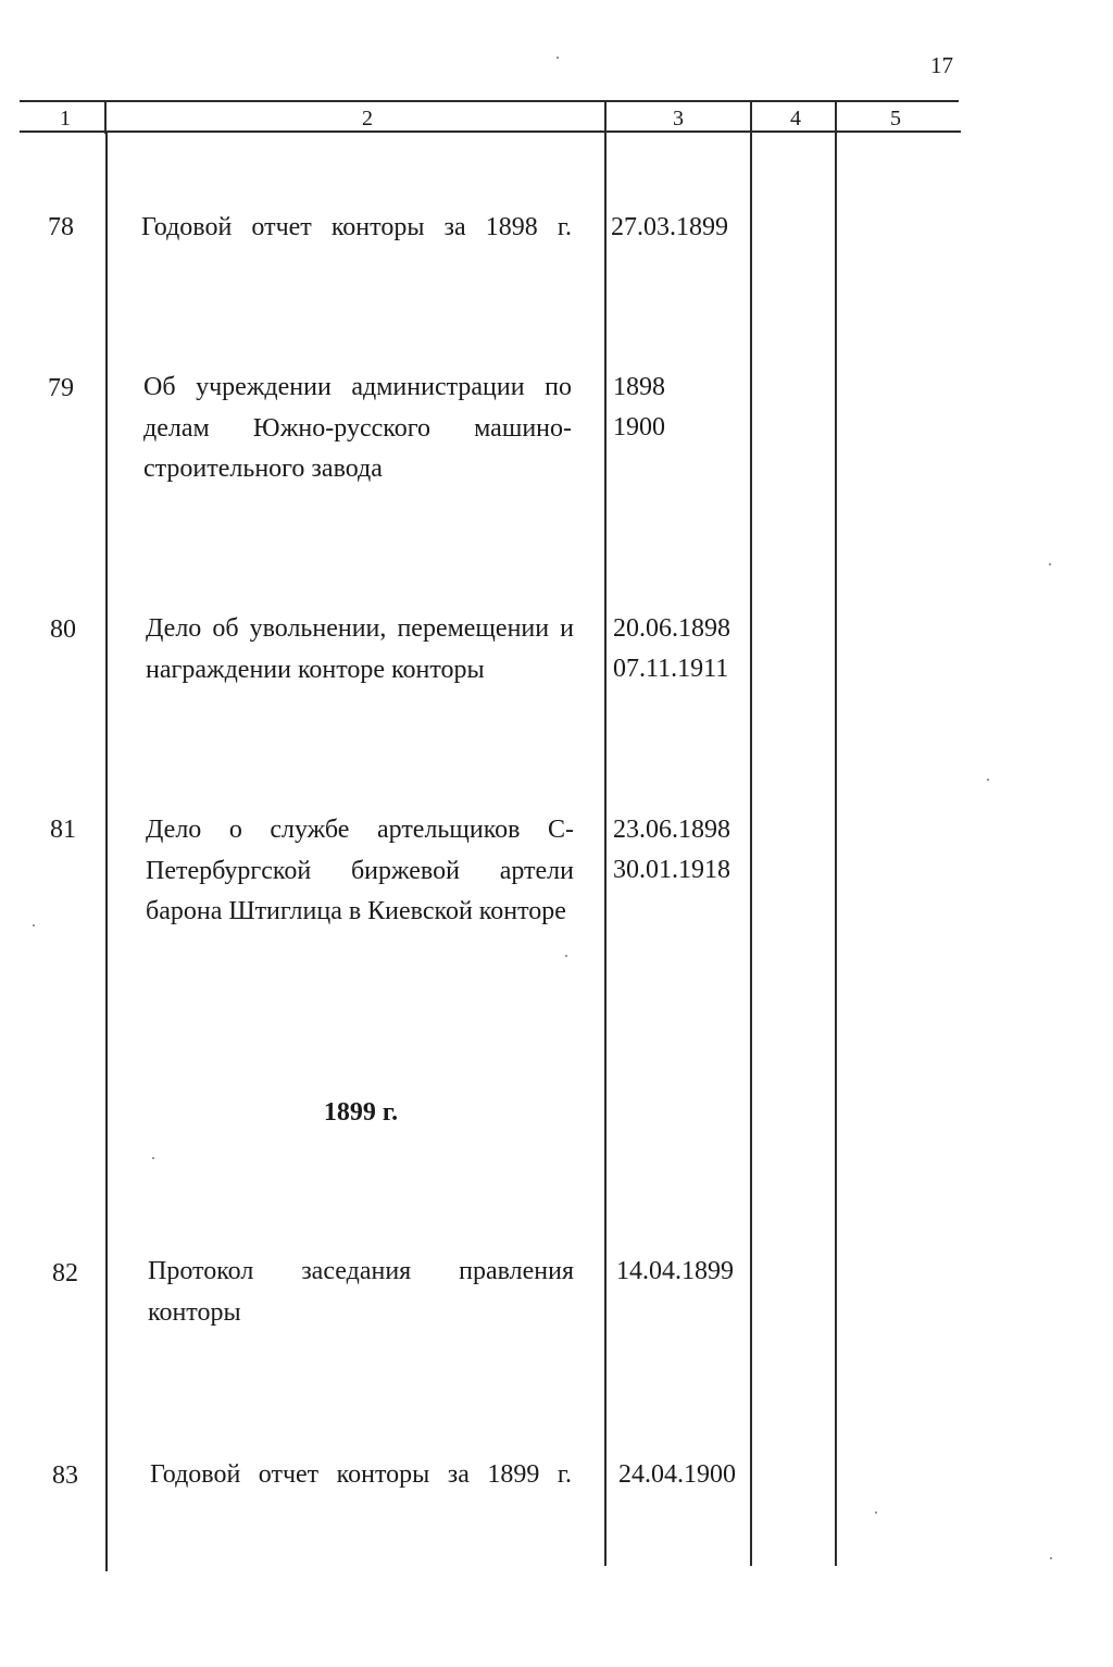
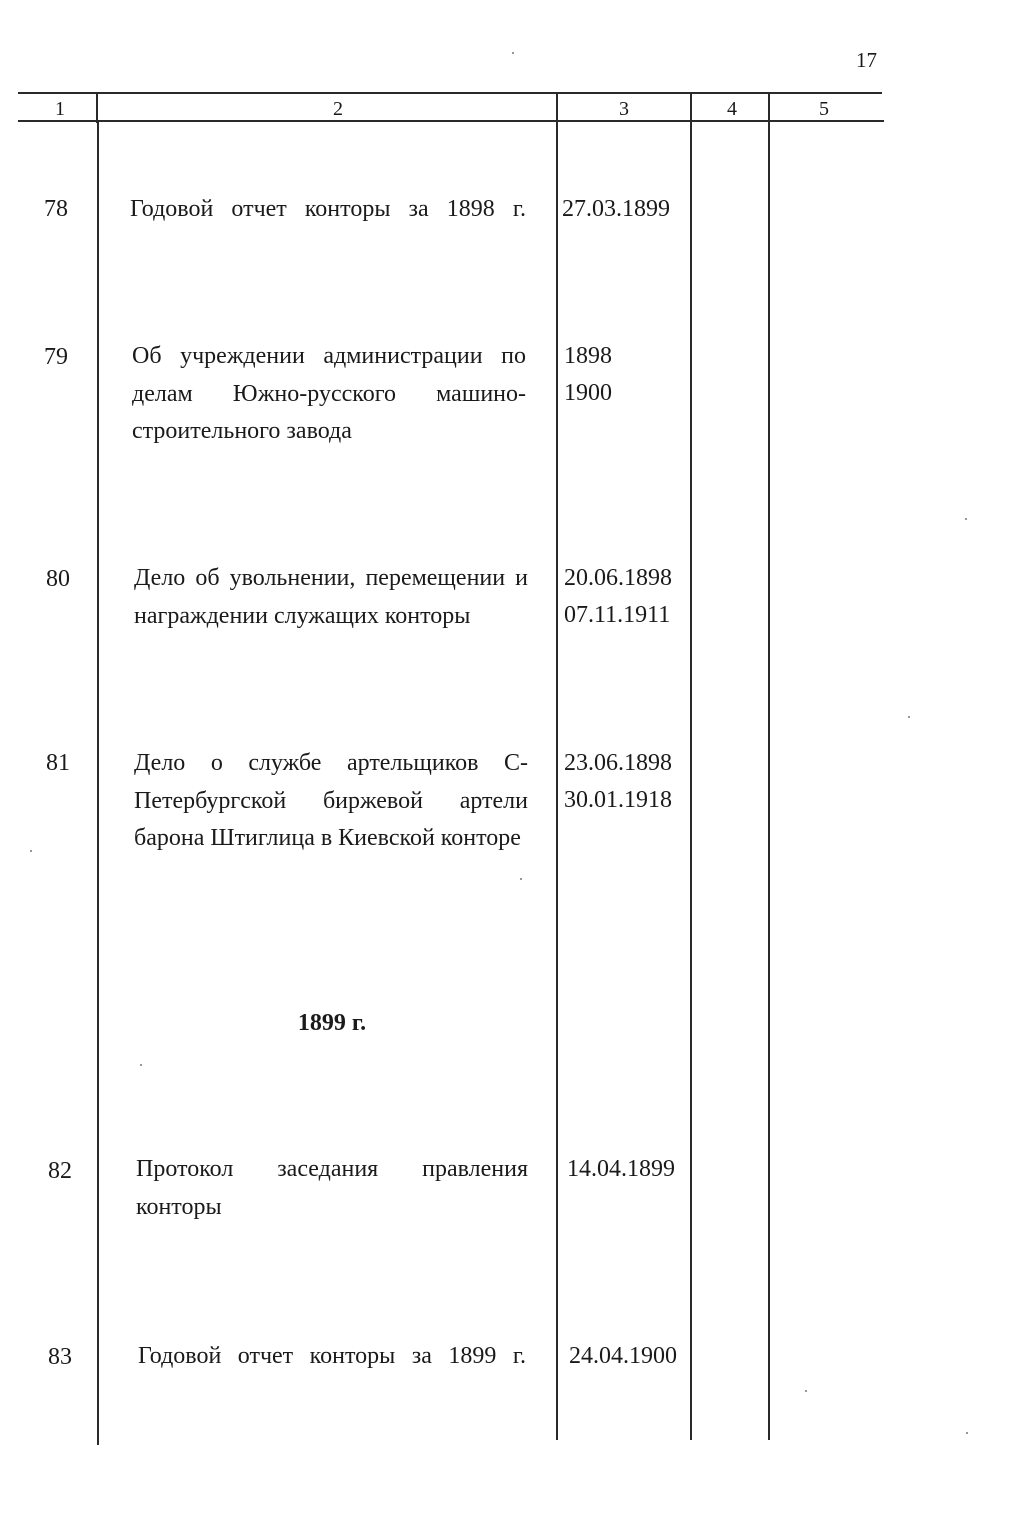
  17
  1
  2
  3
  4
  5
  78
  Годовой отчет конторы за 1898 г.
  27.03.1899
  79
  Об учреждении администрации по делам Южно-русского машино-строительного завода
  1898
  1900
  80
- Дело об увольнении, перемещении и награждении конторе конторы
+ Дело об увольнении, перемещении и награждении служащих конторы
  20.06.1898
  07.11.1911
  81
  Дело о службе артельщиков С-Петербургской биржевой артели барона Штиглица в Киевской конторе
  23.06.1898
  30.01.1918
  1899 г.
  82
  Протокол заседания правления конторы
  14.04.1899
  83
  Годовой отчет конторы за 1899 г.
  24.04.1900
